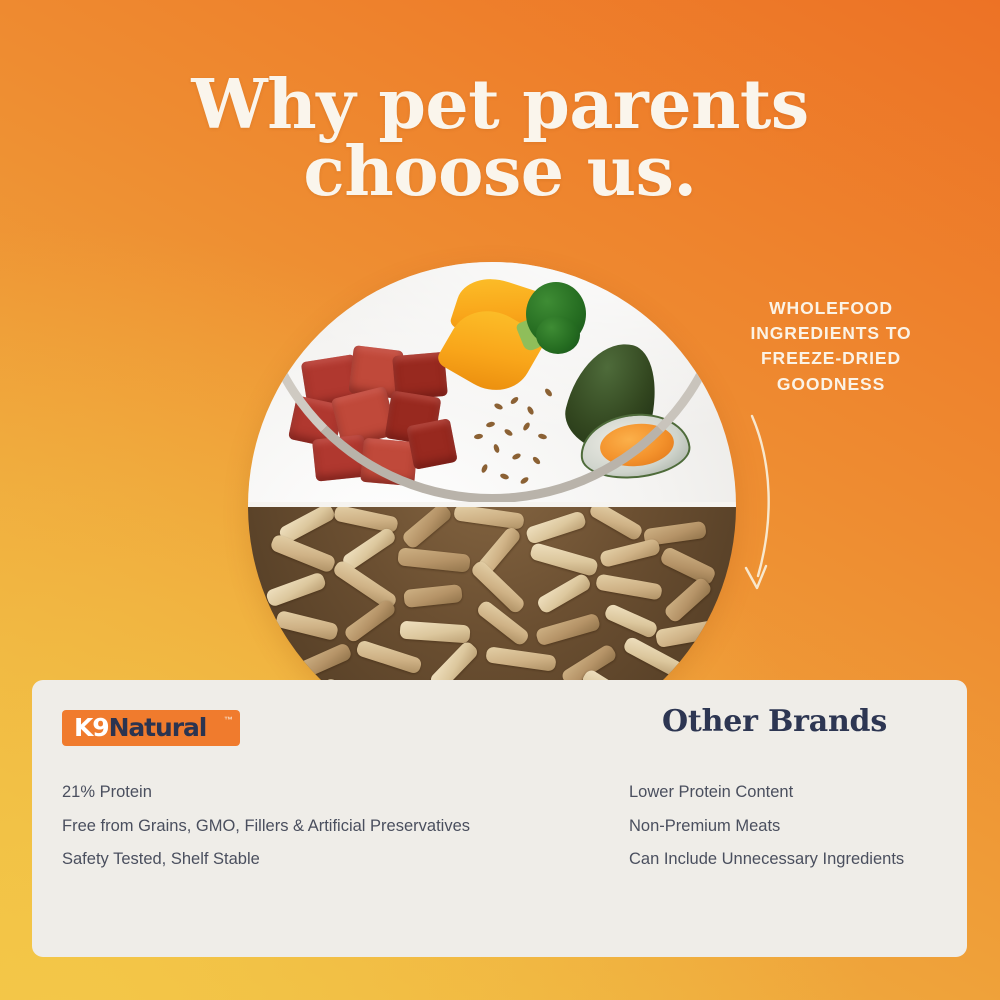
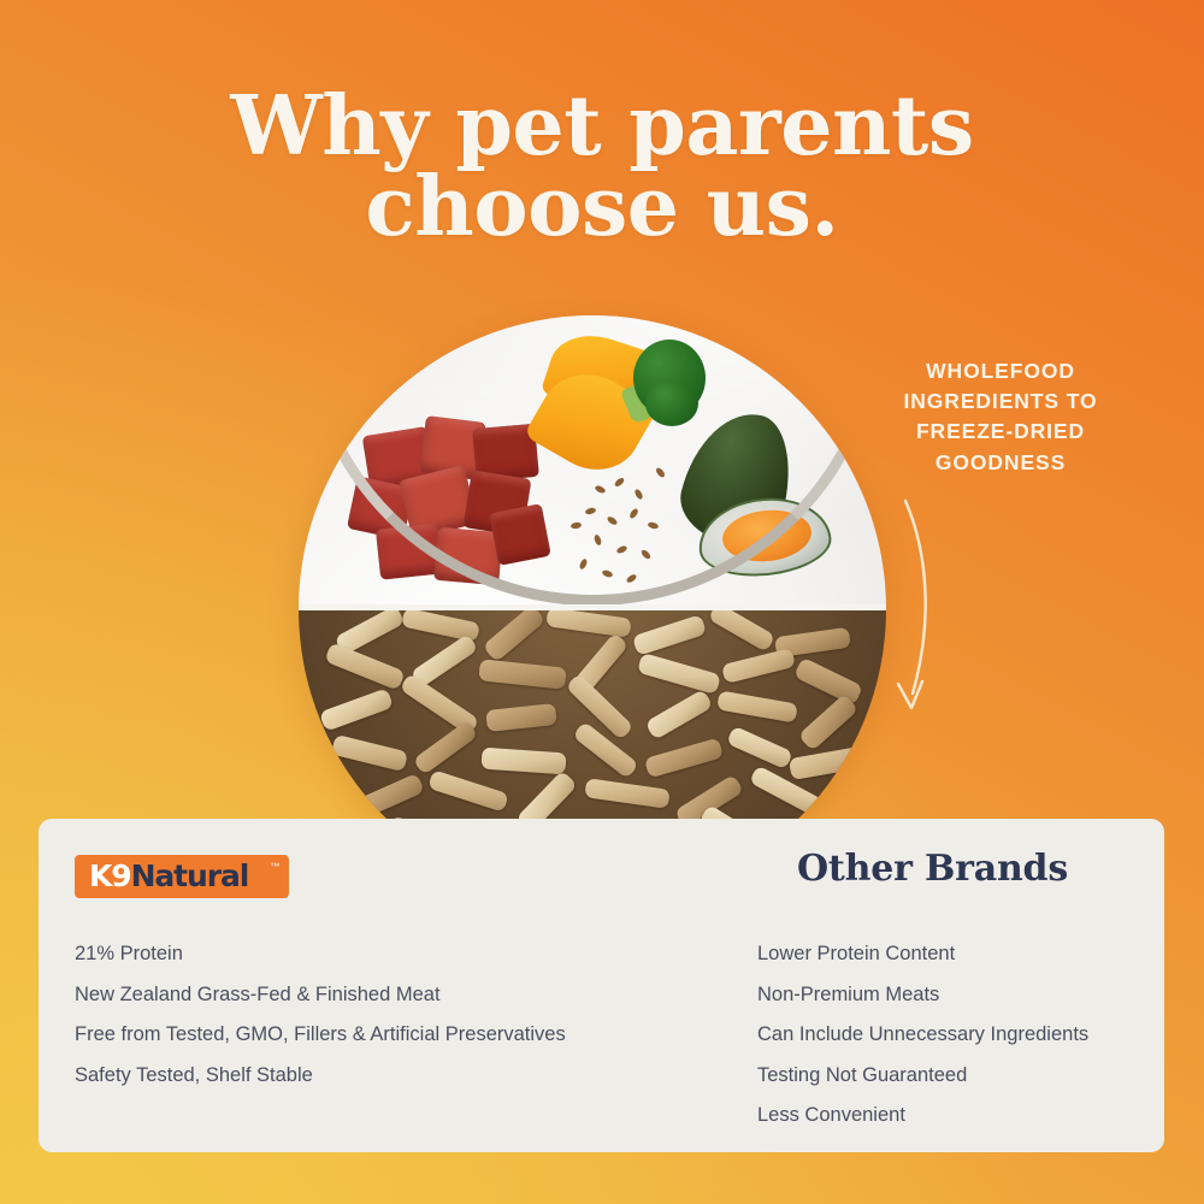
  Why pet parents
  choose us.
  WHOLEFOOD
  INGREDIENTS TO
  FREEZE-DRIED
  GOODNESS
  K9Natural
  ™
  Other Brands
  21% Protein
+ New Zealand Grass-Fed & Finished Meat
- Free from Grains, GMO, Fillers & Artificial Preservatives
+ Free from Tested, GMO, Fillers & Artificial Preservatives
  Safety Tested, Shelf Stable
  Lower Protein Content
  Non-Premium Meats
  Can Include Unnecessary Ingredients
+ Testing Not Guaranteed
+ Less Convenient
